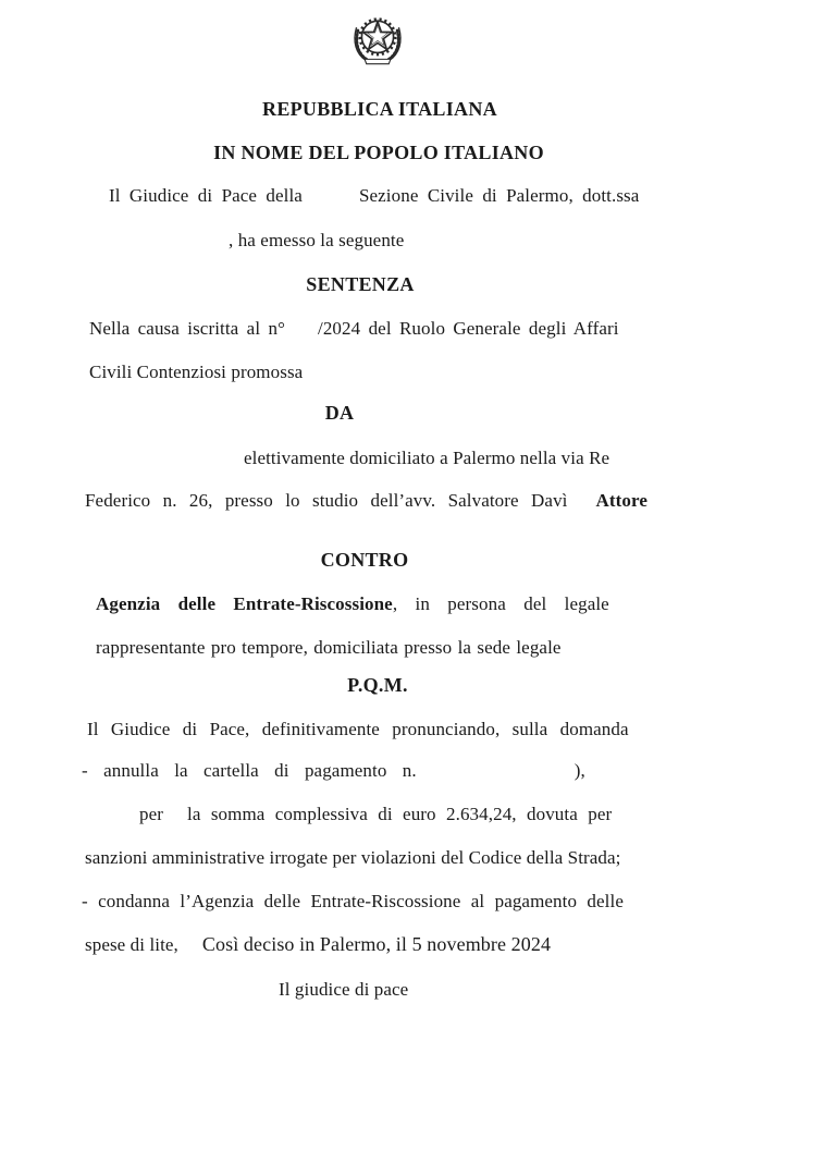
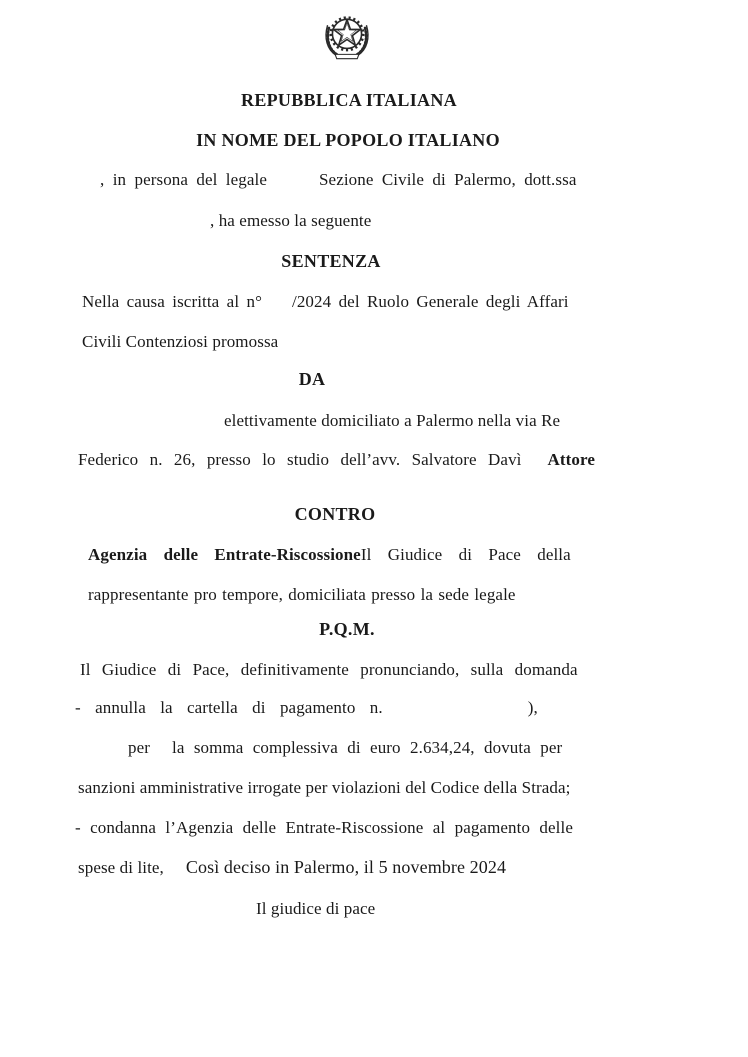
  REPUBBLICA ITALIANA
  IN NOME DEL POPOLO ITALIANO
- Il Giudice di Pace della Sezione Civile di Palermo, dott.ssa
+ , in persona del legale Sezione Civile di Palermo, dott.ssa
  , ha emesso la seguente
  SENTENZA
  Nella causa iscritta al n° /2024 del Ruolo Generale degli Affari
  Civili Contenziosi promossa
  DA
  elettivamente domiciliato a Palermo nella via Re
  Federico n. 26, presso lo studio dell’avv. Salvatore Davì Attore
  CONTRO
- Agenzia delle Entrate-Riscossione, in persona del legale
+ Agenzia delle Entrate-RiscossioneIl Giudice di Pace della
  rappresentante pro tempore, domiciliata presso la sede legale
  P.Q.M.
  Il Giudice di Pace, definitivamente pronunciando, sulla domanda
  - annulla la cartella di pagamento n. ),
  per la somma complessiva di euro 2.634,24, dovuta per
  sanzioni amministrative irrogate per violazioni del Codice della Strada;
  - condanna l’Agenzia delle Entrate-Riscossione al pagamento delle
  spese di lite, Così deciso in Palermo, il 5 novembre 2024
  Il giudice di pace
